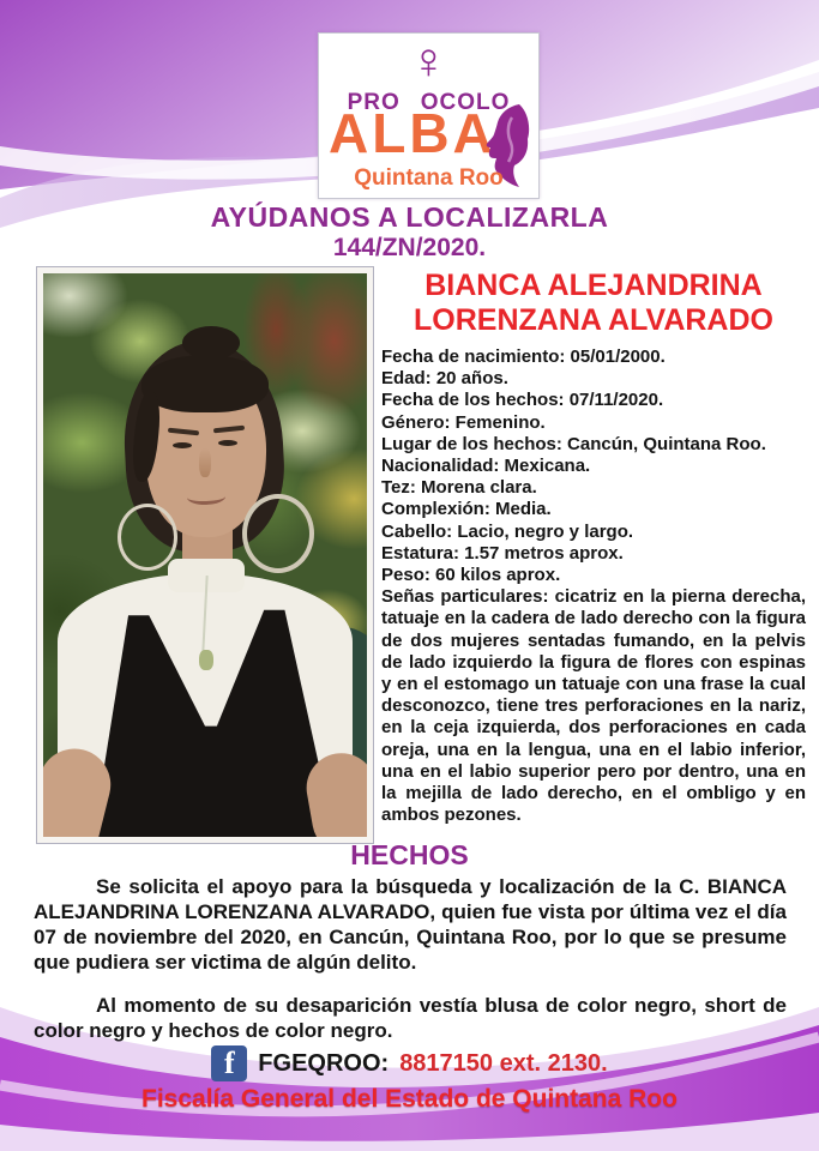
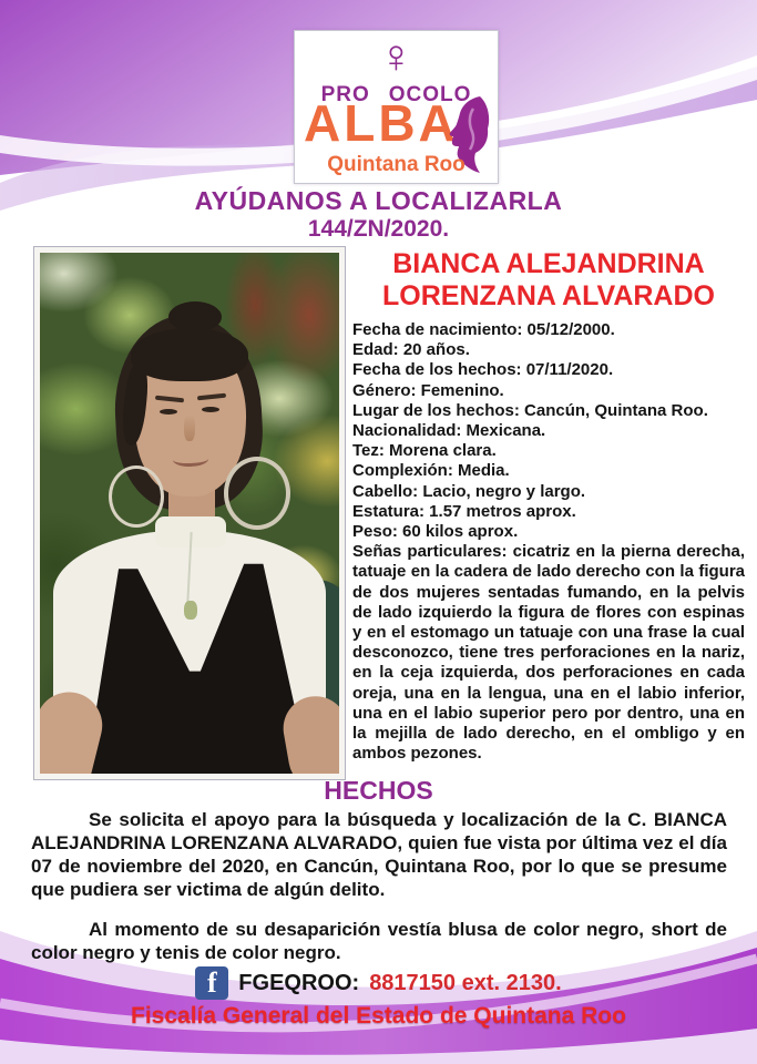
  ♀
  PRO OCOLO
  ALBA
  Quintana Roo
  AYÚDANOS A LOCALIZARLA
  144/ZN/2020.
  BIANCA ALEJANDRINA
  LORENZANA ALVARADO
- Fecha de nacimiento: 05/01/2000.
+ Fecha de nacimiento: 05/12/2000.
  Edad: 20 años.
  Fecha de los hechos: 07/11/2020.
  Género: Femenino.
  Lugar de los hechos: Cancún, Quintana Roo.
  Nacionalidad: Mexicana.
  Tez: Morena clara.
  Complexión: Media.
  Cabello: Lacio, negro y largo.
  Estatura: 1.57 metros aprox.
  Peso: 60 kilos aprox.
  Señas particulares: cicatriz en la pierna derecha, tatuaje en la cadera de lado derecho con la figura de dos mujeres sentadas fumando, en la pelvis de lado izquierdo la figura de flores con espinas y en el estomago un tatuaje con una frase la cual desconozco, tiene tres perforaciones en la nariz, en la ceja izquierda, dos perforaciones en cada oreja, una en la lengua, una en el labio inferior, una en el labio superior pero por dentro, una en la mejilla de lado derecho, en el ombligo y en ambos pezones.
  HECHOS
  Se solicita el apoyo para la búsqueda y localización de la C. BIANCA ALEJANDRINA LORENZANA ALVARADO, quien fue vista por última vez el día 07 de noviembre del 2020, en Cancún, Quintana Roo, por lo que se presume que pudiera ser victima de algún delito.
- Al momento de su desaparición vestía blusa de color negro, short de color negro y hechos de color negro.
+ Al momento de su desaparición vestía blusa de color negro, short de color negro y tenis de color negro.
  f
  FGEQROO:
  8817150 ext. 2130.
  Fiscalía General del Estado de Quintana Roo
